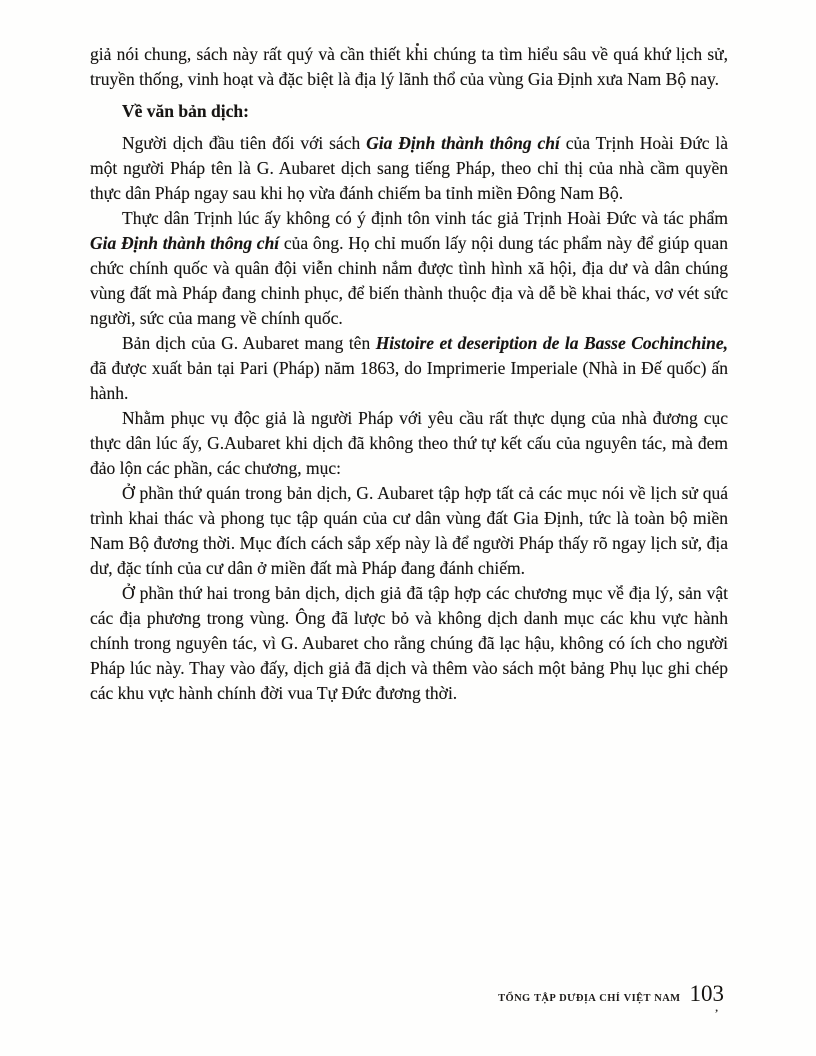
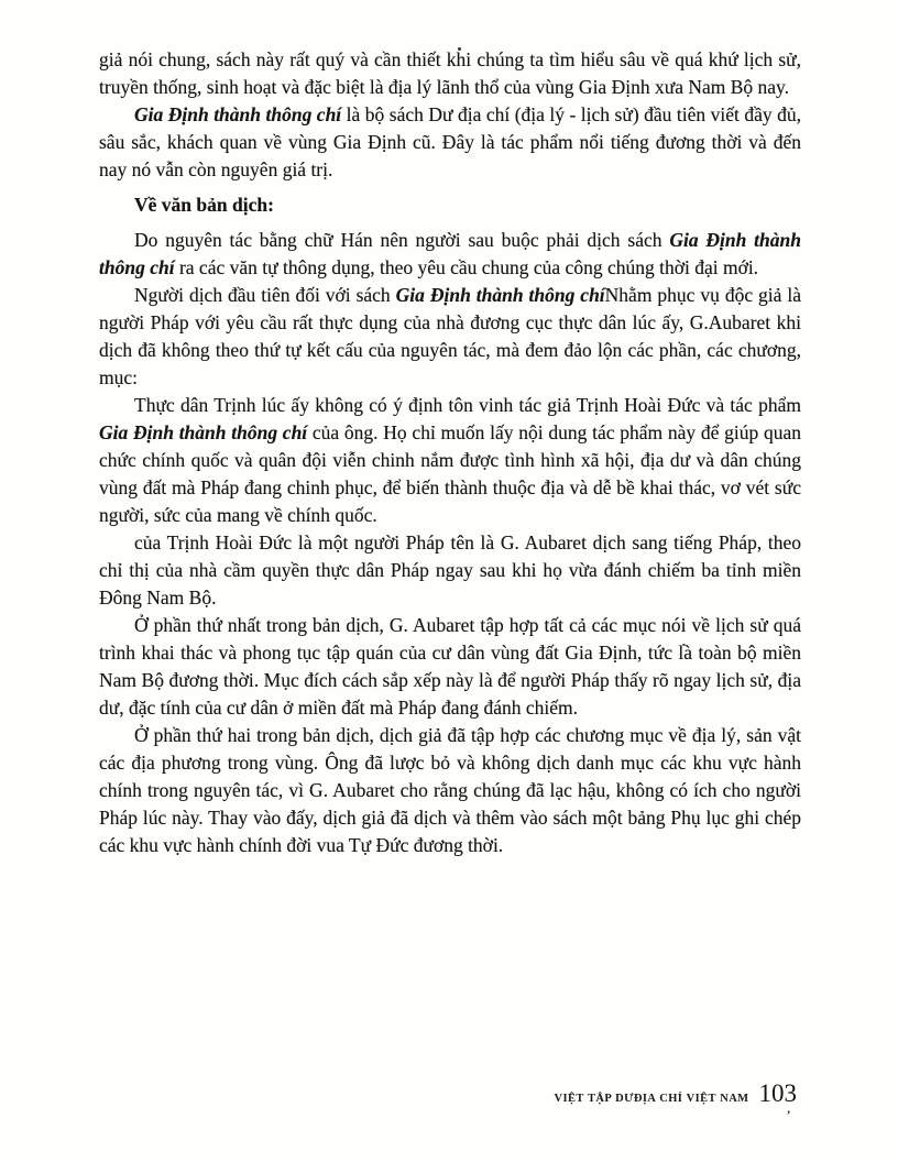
- giả nói chung, sách này rất quý và cần thiết khi chúng ta tìm hiểu sâu về quá khứ lịch sử, truyền thống, vinh hoạt và đặc biệt là địa lý lãnh thổ của vùng Gia Định xưa Nam Bộ nay.
+ giả nói chung, sách này rất quý và cần thiết khi chúng ta tìm hiểu sâu về quá khứ lịch sử, truyền thống, sinh hoạt và đặc biệt là địa lý lãnh thổ của vùng Gia Định xưa Nam Bộ nay.
+ Gia Định thành thông chí là bộ sách Dư địa chí (địa lý - lịch sử) đầu tiên viết đầy đủ, sâu sắc, khách quan về vùng Gia Định cũ. Đây là tác phẩm nổi tiếng đương thời và đến nay nó vẫn còn nguyên giá trị.
  Về văn bản dịch:
+ Do nguyên tác bằng chữ Hán nên người sau buộc phải dịch sách Gia Định thành thông chí ra các văn tự thông dụng, theo yêu cầu chung của công chúng thời đại mới.
- Người dịch đầu tiên đối với sách Gia Định thành thông chí của Trịnh Hoài Đức là một người Pháp tên là G. Aubaret dịch sang tiếng Pháp, theo chỉ thị của nhà cầm quyền thực dân Pháp ngay sau khi họ vừa đánh chiếm ba tỉnh miền Đông Nam Bộ.
+ Người dịch đầu tiên đối với sách Gia Định thành thông chíNhằm phục vụ độc giả là người Pháp với yêu cầu rất thực dụng của nhà đương cục thực dân lúc ấy, G.Aubaret khi dịch đã không theo thứ tự kết cấu của nguyên tác, mà đem đảo lộn các phần, các chương, mục:
  Thực dân Trịnh lúc ấy không có ý định tôn vinh tác giả Trịnh Hoài Đức và tác phẩm Gia Định thành thông chí của ông. Họ chỉ muốn lấy nội dung tác phẩm này để giúp quan chức chính quốc và quân đội viễn chinh nắm được tình hình xã hội, địa dư và dân chúng vùng đất mà Pháp đang chinh phục, để biến thành thuộc địa và dễ bề khai thác, vơ vét sức người, sức của mang về chính quốc.
- Bản dịch của G. Aubaret mang tên Histoire et deseription de la Basse Cochinchine, đã được xuất bản tại Pari (Pháp) năm 1863, do Imprimerie Imperiale (Nhà in Đế quốc) ấn hành.
- Nhằm phục vụ độc giả là người Pháp với yêu cầu rất thực dụng của nhà đương cục thực dân lúc ấy, G.Aubaret khi dịch đã không theo thứ tự kết cấu của nguyên tác, mà đem đảo lộn các phần, các chương, mục:
+ của Trịnh Hoài Đức là một người Pháp tên là G. Aubaret dịch sang tiếng Pháp, theo chỉ thị của nhà cầm quyền thực dân Pháp ngay sau khi họ vừa đánh chiếm ba tỉnh miền Đông Nam Bộ.
- Ở phần thứ quán trong bản dịch, G. Aubaret tập hợp tất cả các mục nói về lịch sử quá trình khai thác và phong tục tập quán của cư dân vùng đất Gia Định, tức là toàn bộ miền Nam Bộ đương thời. Mục đích cách sắp xếp này là để người Pháp thấy rõ ngay lịch sử, địa dư, đặc tính của cư dân ở miền đất mà Pháp đang đánh chiếm.
+ Ở phần thứ nhất trong bản dịch, G. Aubaret tập hợp tất cả các mục nói về lịch sử quá trình khai thác và phong tục tập quán của cư dân vùng đất Gia Định, tức là toàn bộ miền Nam Bộ đương thời. Mục đích cách sắp xếp này là để người Pháp thấy rõ ngay lịch sử, địa dư, đặc tính của cư dân ở miền đất mà Pháp đang đánh chiếm.
  Ở phần thứ hai trong bản dịch, dịch giả đã tập hợp các chương mục về địa lý, sản vật các địa phương trong vùng. Ông đã lược bỏ và không dịch danh mục các khu vực hành chính trong nguyên tác, vì G. Aubaret cho rằng chúng đã lạc hậu, không có ích cho người Pháp lúc này. Thay vào đấy, dịch giả đã dịch và thêm vào sách một bảng Phụ lục ghi chép các khu vực hành chính đời vua Tự Đức đương thời.
- TỔNG TẬP DƯĐỊA CHÍ VIỆT NAM
+ VIỆT TẬP DƯĐỊA CHÍ VIỆT NAM
  103
  ,
